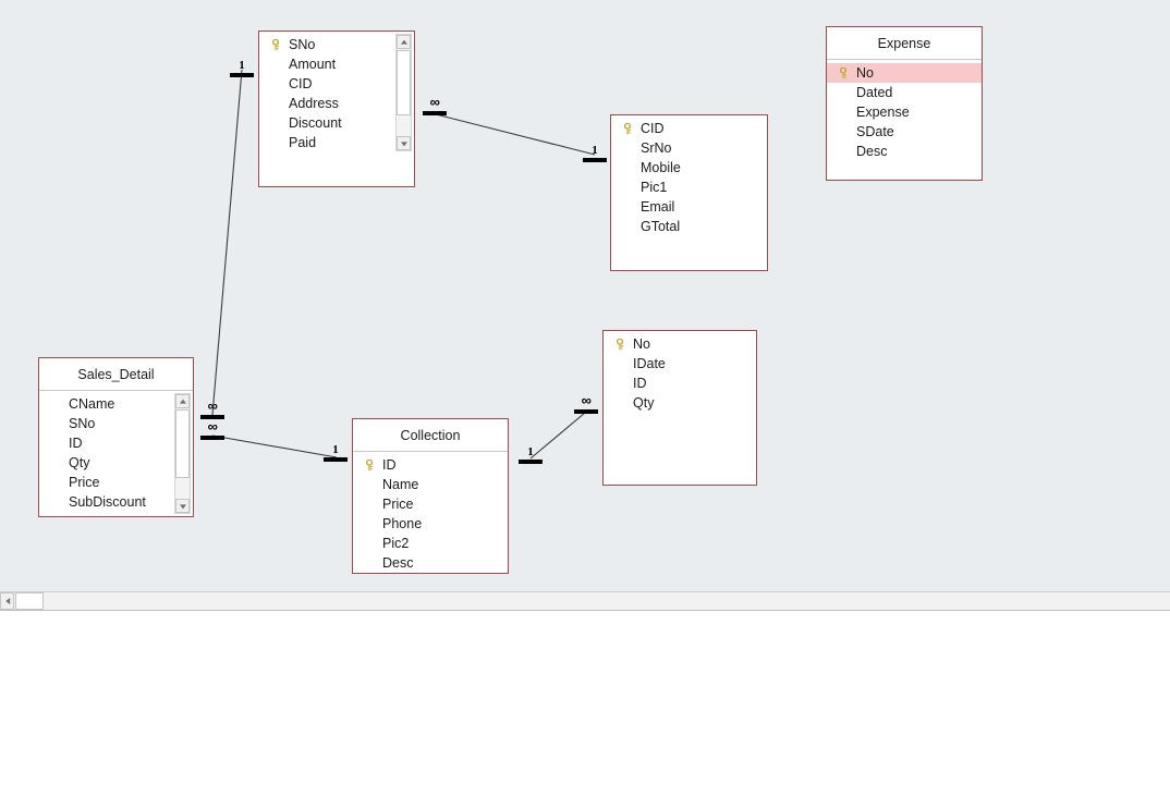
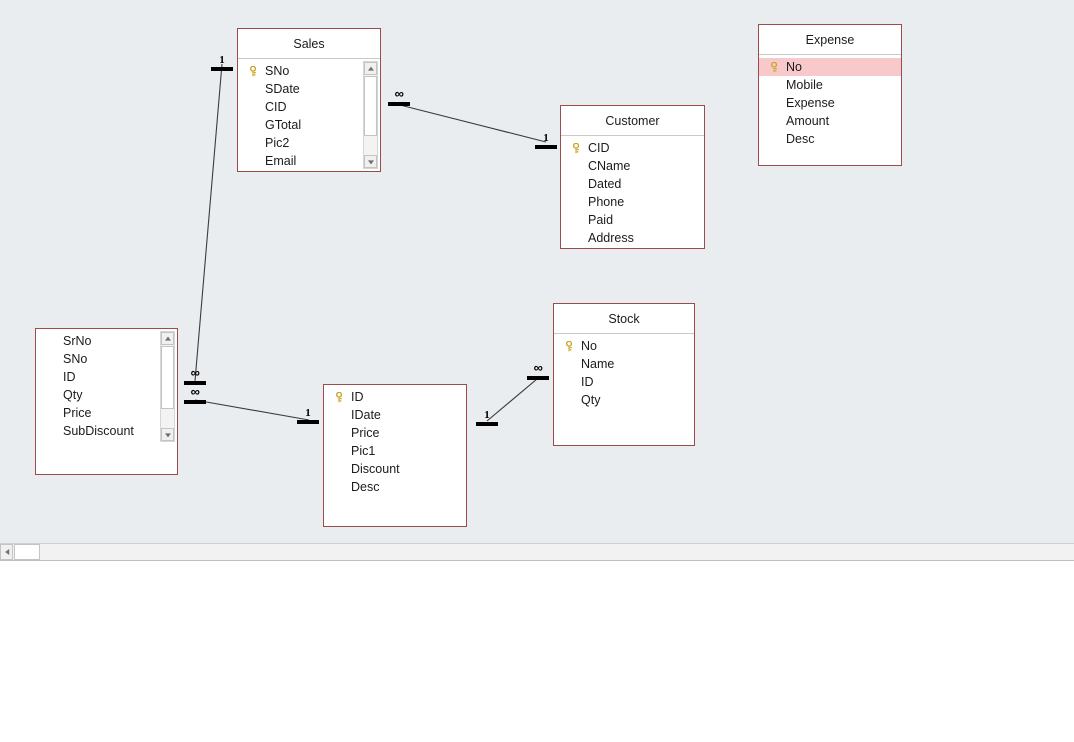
+ Sales
  SNo
- Amount
+ SDate
  CID
- Address
+ GTotal
- Discount
+ Pic2
- Paid
+ Email
  Expense
  No
- Dated
+ Mobile
  Expense
- SDate
+ Amount
  Desc
+ Customer
  CID
- SrNo
+ CName
- Mobile
+ Dated
- Pic1
+ Phone
- Email
+ Paid
- GTotal
+ Address
+ Stock
  No
- IDate
+ Name
  ID
  Qty
- Sales_Detail
- CName
+ SrNo
  SNo
  ID
  Qty
  Price
  SubDiscount
- Collection
  ID
- Name
+ IDate
  Price
- Phone
+ Pic1
- Pic2
+ Discount
  Desc
  1
  ∞
  1
  ∞
  ∞
  1
  1
  ∞
